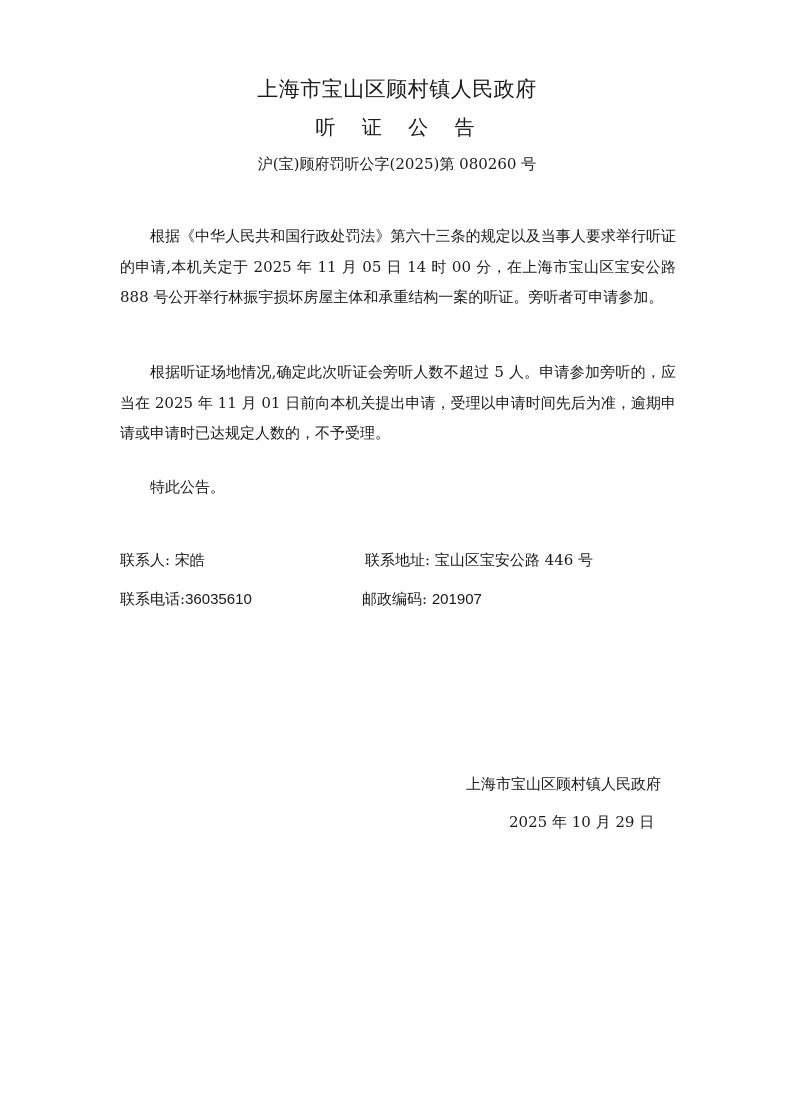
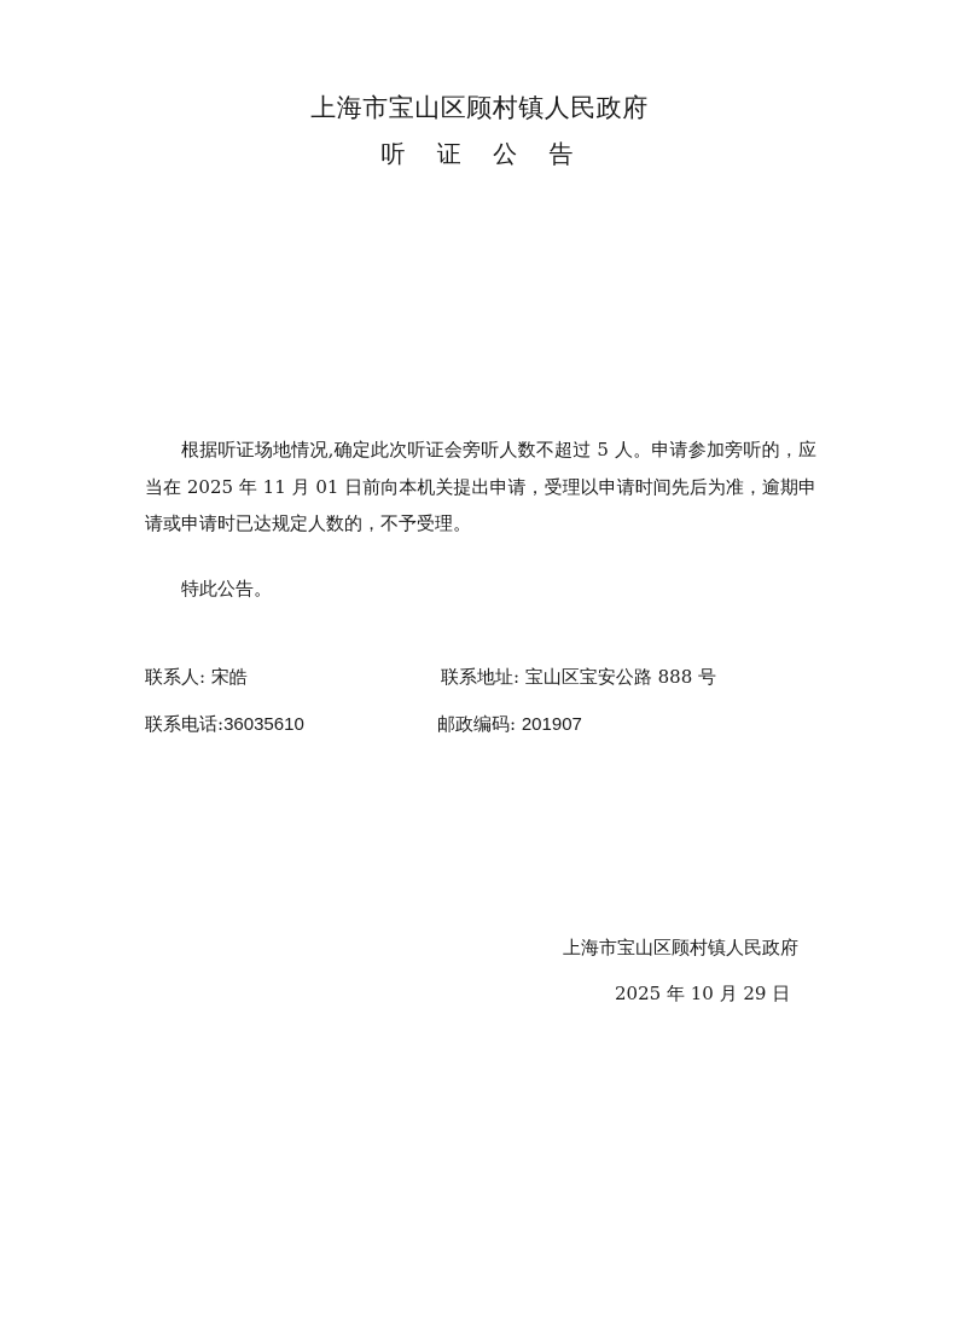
  上海市宝山区顾村镇人民政府
  听 证 公 告
- 沪(宝)顾府罚听公字(2025)第 080260 号
- 根据《中华人民共和国行政处罚法》第六十三条的规定以及当事人要求举行听证的申请,本机关定于 2025 年 11 月 05 日 14 时 00 分，在上海市宝山区宝安公路 888 号公开举行林振宇损坏房屋主体和承重结构一案的听证。旁听者可申请参加。
  根据听证场地情况,确定此次听证会旁听人数不超过 5 人。申请参加旁听的，应当在 2025 年 11 月 01 日前向本机关提出申请，受理以申请时间先后为准，逾期申请或申请时已达规定人数的，不予受理。
  特此公告。
  联系人: 宋皓
- 联系地址: 宝山区宝安公路 446 号
+ 联系地址: 宝山区宝安公路 888 号
  联系电话:36035610
  邮政编码: 201907
  上海市宝山区顾村镇人民政府
  2025 年 10 月 29 日
